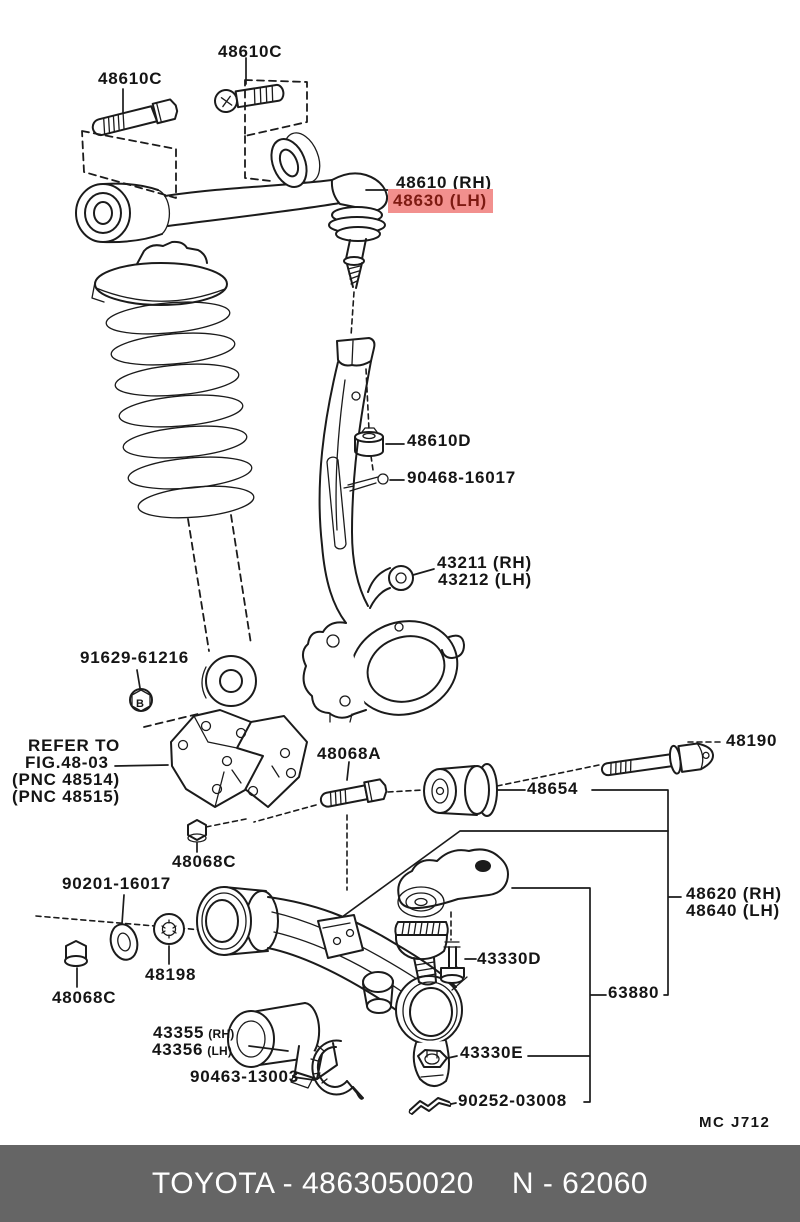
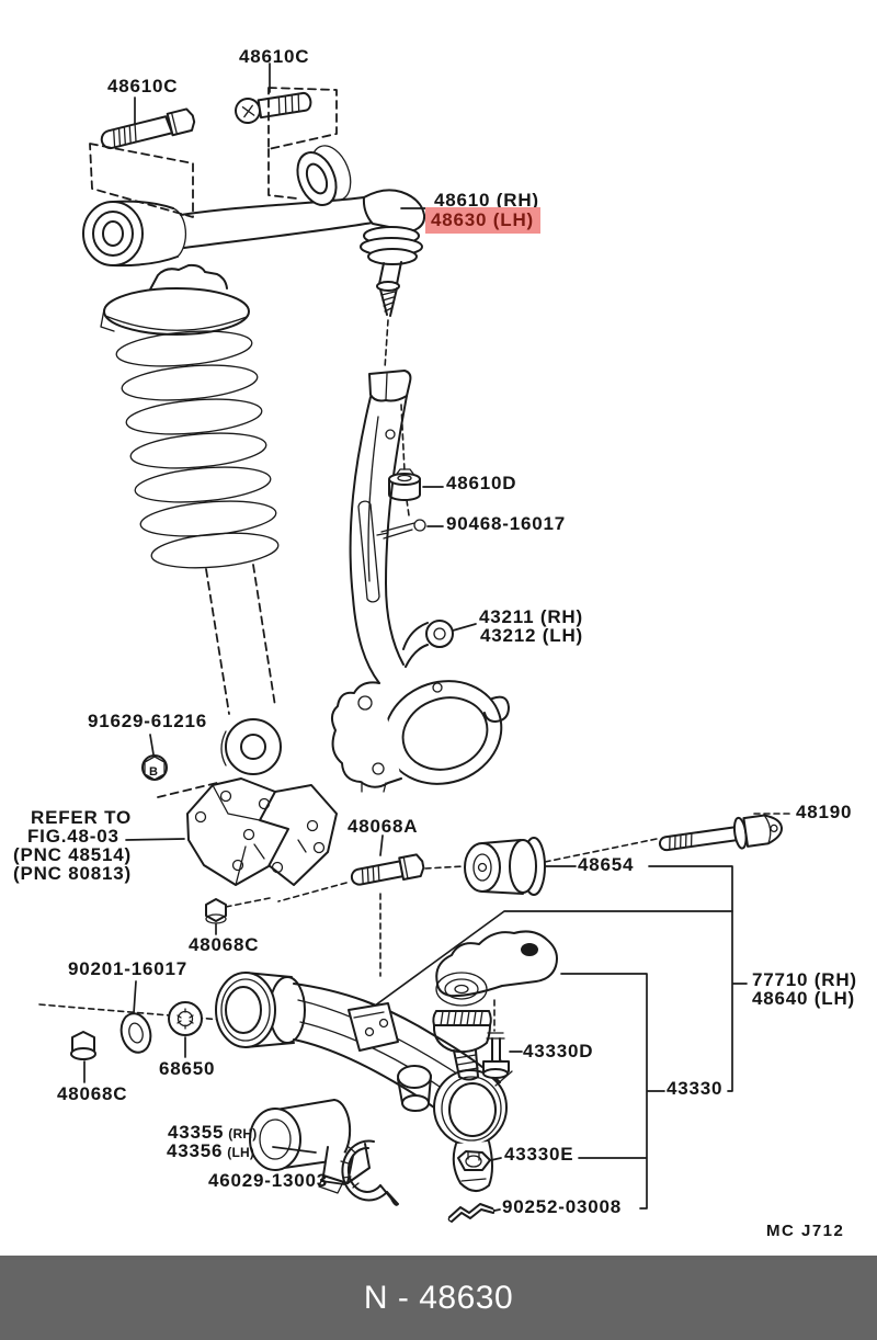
  48610C
  48610C
  48610 (RH)
  48630 (LH)
  48610D
  90468-16017
  43211 (RH)
  43212 (LH)
  91629-61216
  B
  REFER TO
  FIG.48-03
  (PNC 48514)
- (PNC 48515)
+ (PNC 80813)
  48068A
  48190
  48654
  48068C
  90201-16017
- 48198
+ 68650
  48068C
  43330D
- 63880
+ 43330
- 48620 (RH)
+ 77710 (RH)
  48640 (LH)
  43355 (RH)
  43356 (LH)
- 90463-13003
+ 46029-13003
  43330E
  90252-03008
  MC J712
- TOYOTA - 4863050020
- N - 62060
+ N - 48630
